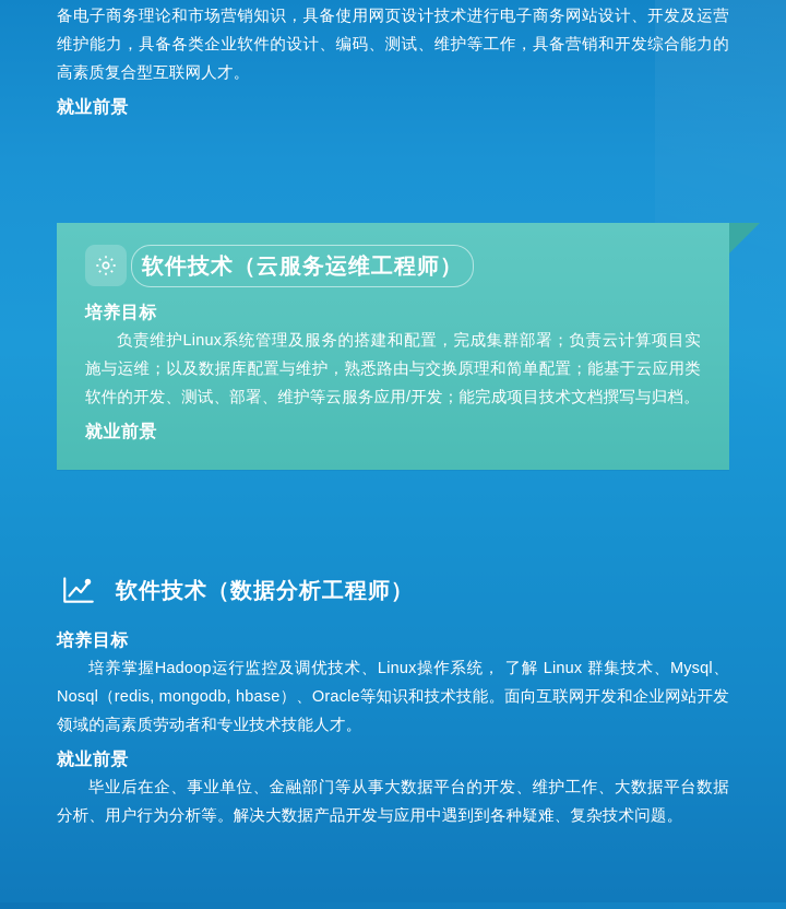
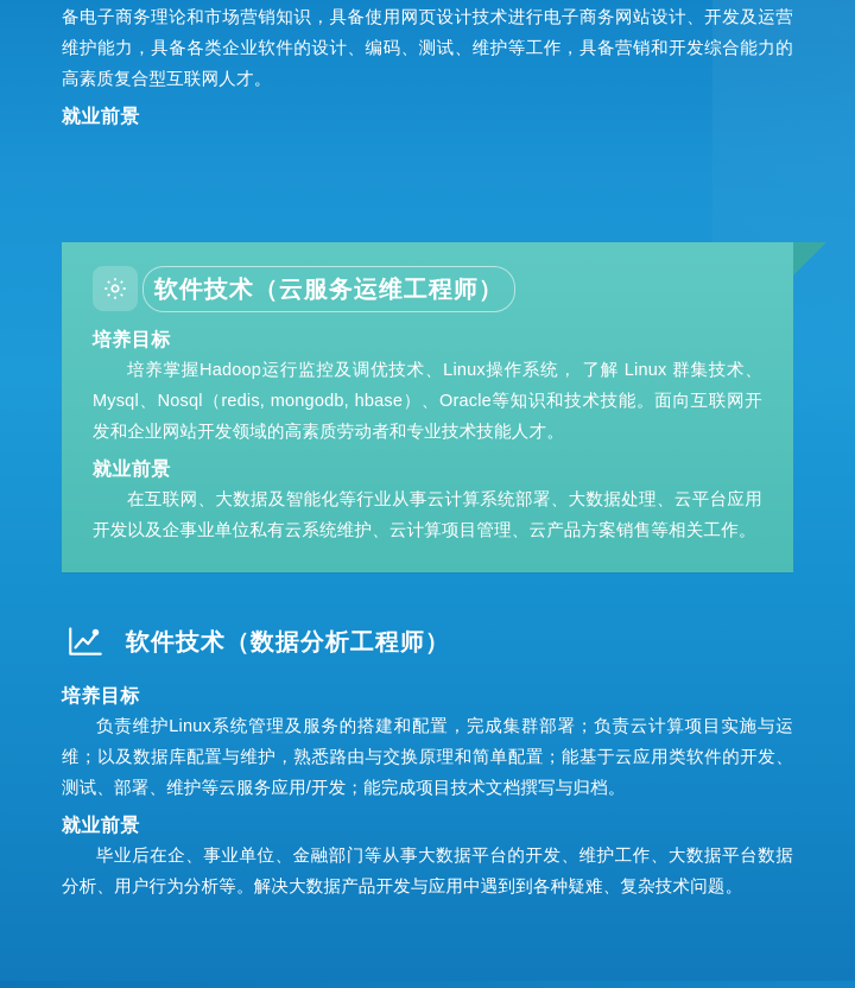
  备电子商务理论和市场营销知识，具备使用网页设计技术进行电子商务网站设计、开发及运营维护能力，具备各类企业软件的设计、编码、测试、维护等工作，具备营销和开发综合能力的高素质复合型互联网人才。
  就业前景
  软件技术（云服务运维工程师）
  培养目标
- 负责维护Linux系统管理及服务的搭建和配置，完成集群部署；负责云计算项目实施与运维；以及数据库配置与维护，熟悉路由与交换原理和简单配置；能基于云应用类软件的开发、测试、部署、维护等云服务应用/开发；能完成项目技术文档撰写与归档。
+ 培养掌握Hadoop运行监控及调优技术、Linux操作系统， 了解 Linux 群集技术、Mysql、Nosql（redis, mongodb, hbase）、Oracle等知识和技术技能。面向互联网开发和企业网站开发领域的高素质劳动者和专业技术技能人才。
  就业前景
+ 在互联网、大数据及智能化等行业从事云计算系统部署、大数据处理、云平台应用开发以及企事业单位私有云系统维护、云计算项目管理、云产品方案销售等相关工作。
  软件技术（数据分析工程师）
  培养目标
- 培养掌握Hadoop运行监控及调优技术、Linux操作系统， 了解 Linux 群集技术、Mysql、Nosql（redis, mongodb, hbase）、Oracle等知识和技术技能。面向互联网开发和企业网站开发领域的高素质劳动者和专业技术技能人才。
+ 负责维护Linux系统管理及服务的搭建和配置，完成集群部署；负责云计算项目实施与运维；以及数据库配置与维护，熟悉路由与交换原理和简单配置；能基于云应用类软件的开发、测试、部署、维护等云服务应用/开发；能完成项目技术文档撰写与归档。
  就业前景
  毕业后在企、事业单位、金融部门等从事大数据平台的开发、维护工作、大数据平台数据分析、用户行为分析等。解决大数据产品开发与应用中遇到到各种疑难、复杂技术问题。
